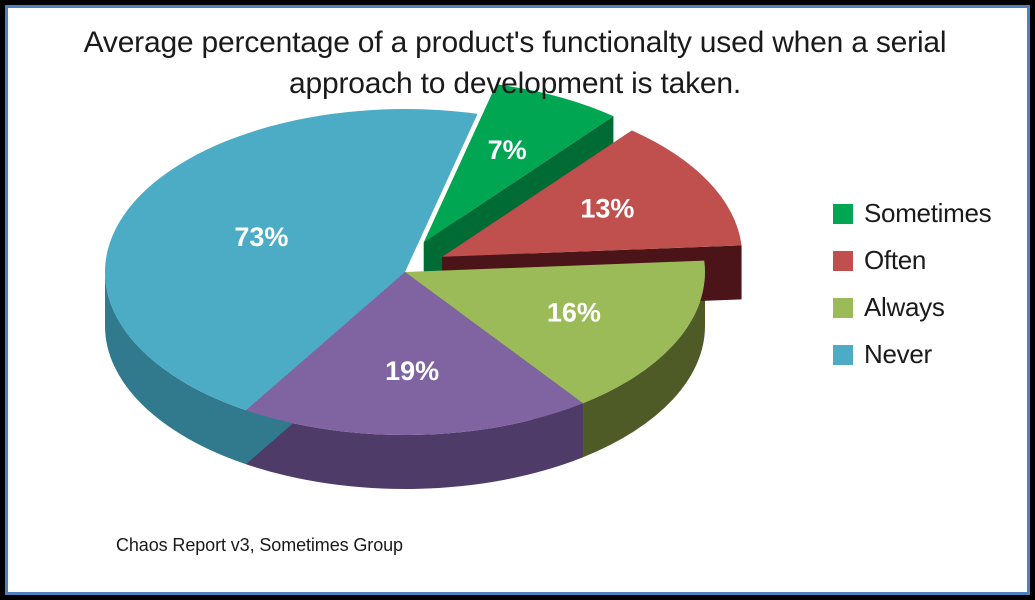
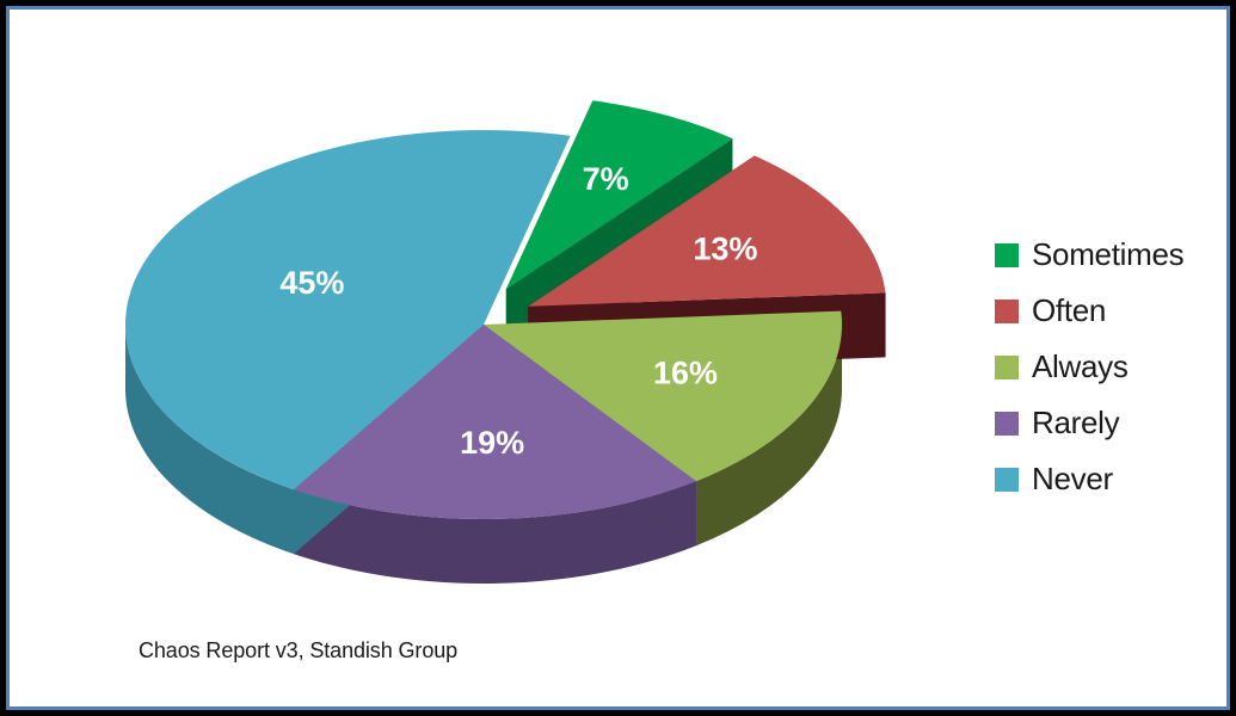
  7%
  13%
  16%
  19%
- 73%
+ 45%
- Average percentage of a product's functionalty used when a serial
- approach to development is taken.
- Chaos Report v3, Sometimes Group
+ Chaos Report v3, Standish Group
  Sometimes
  Often
  Always
+ Rarely
  Never
